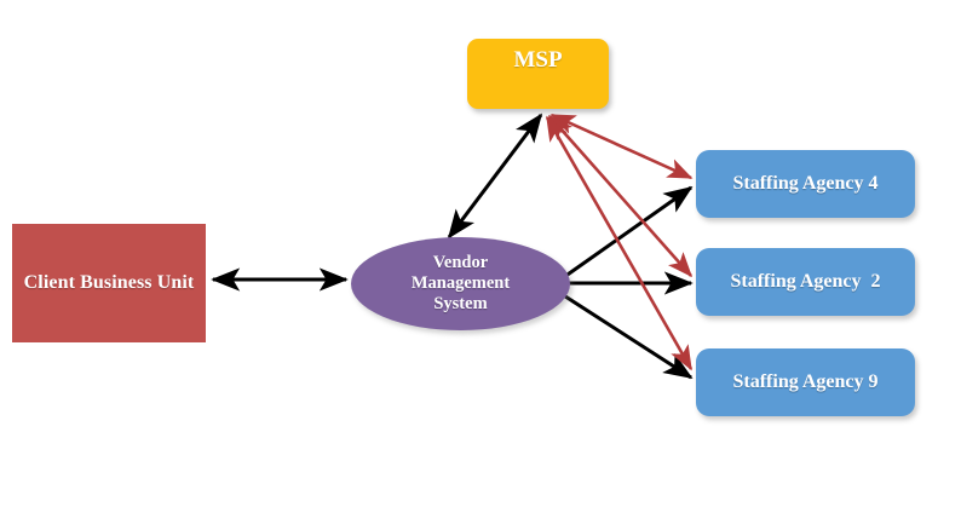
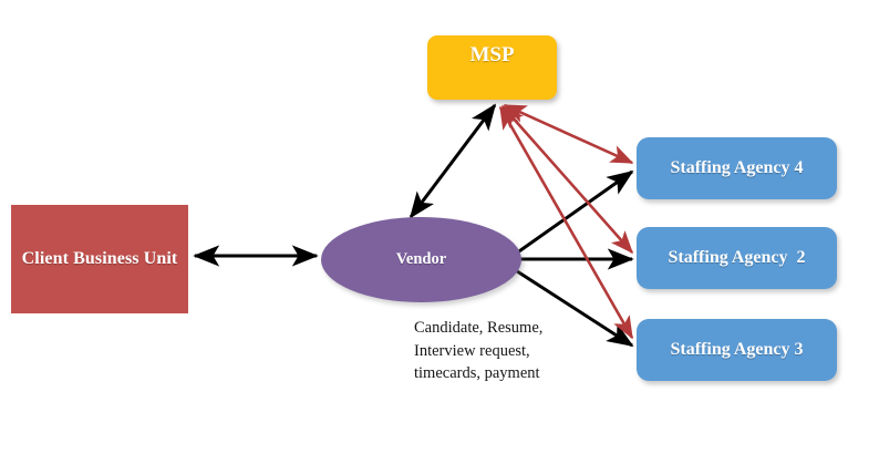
  Client Business Unit
  MSP
  Vendor
- Management
- System
  Staffing Agency 4
  Staffing Agency 2
- Staffing Agency 9
+ Staffing Agency 3
+ Candidate, Resume,
+ Interview request,
+ timecards, payment
